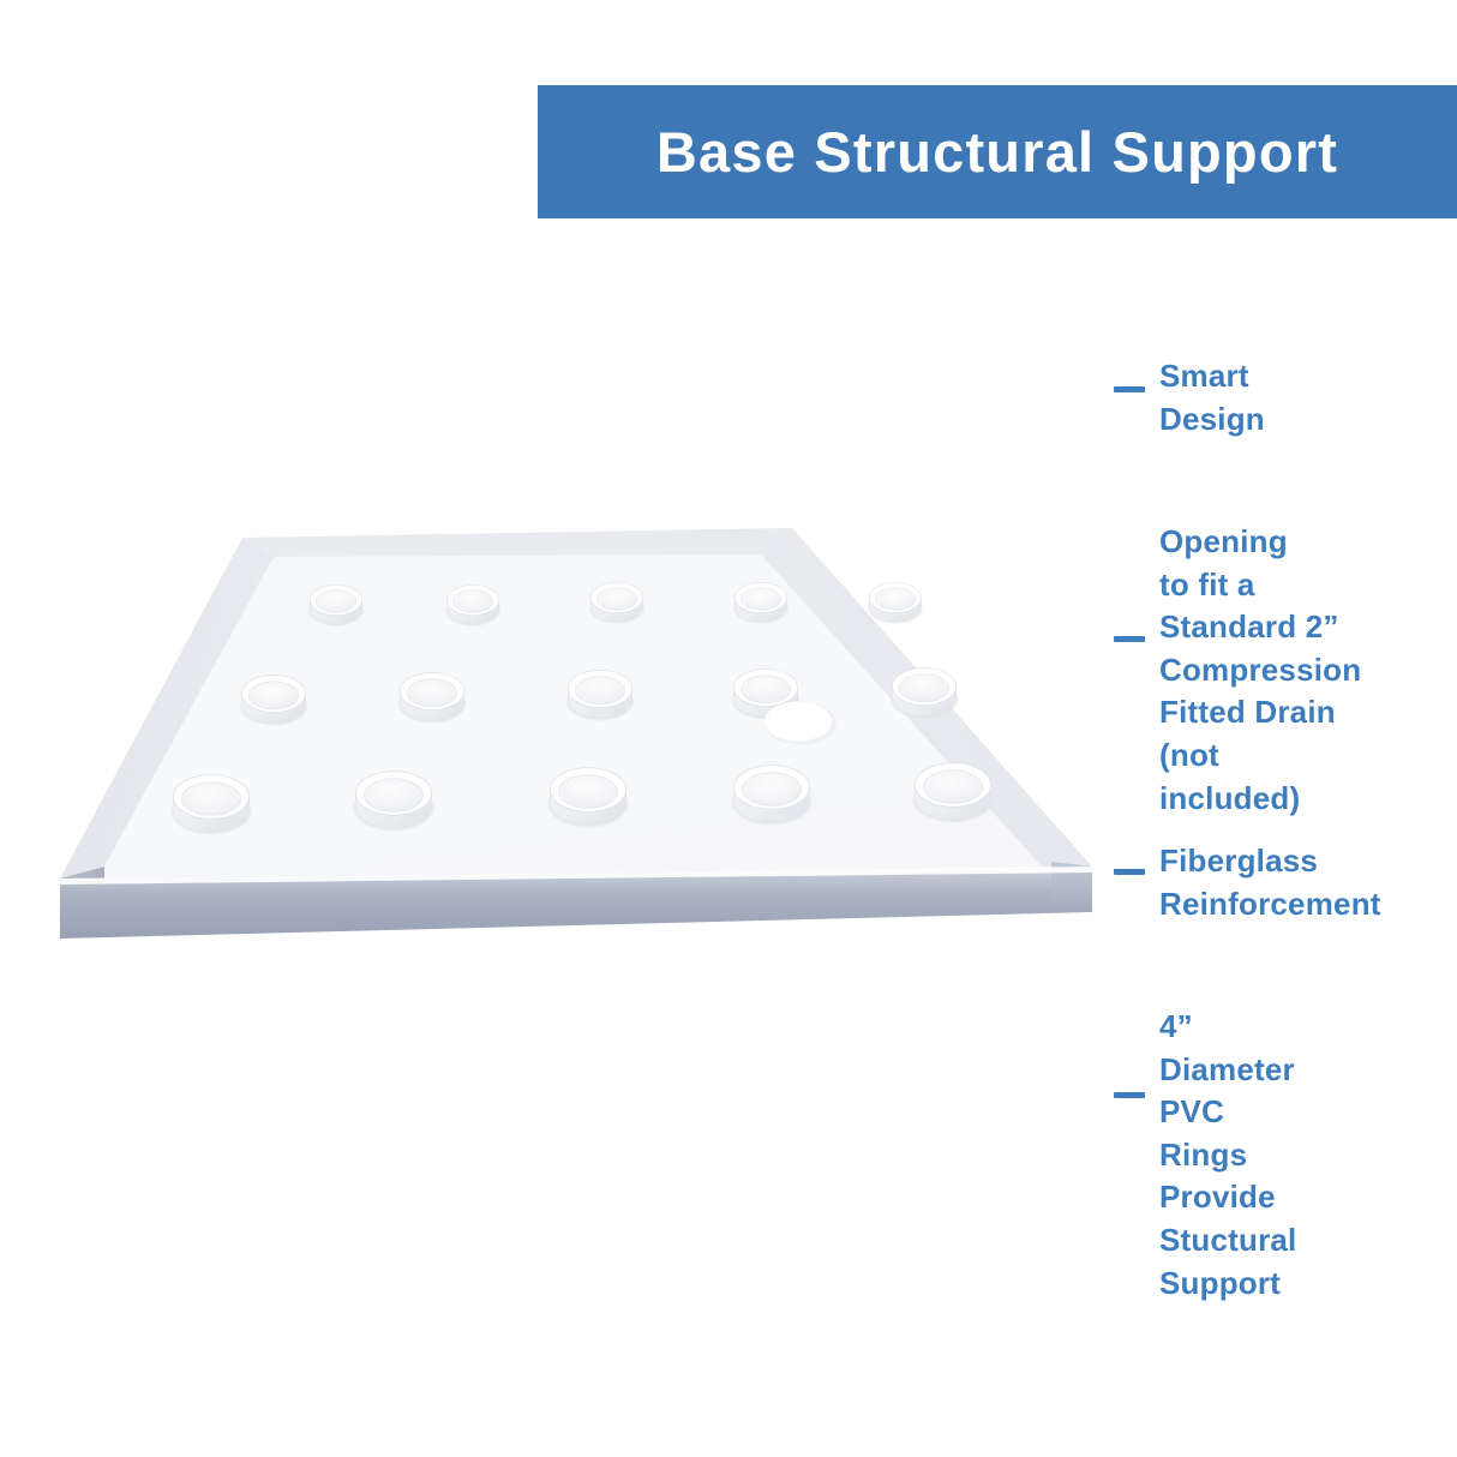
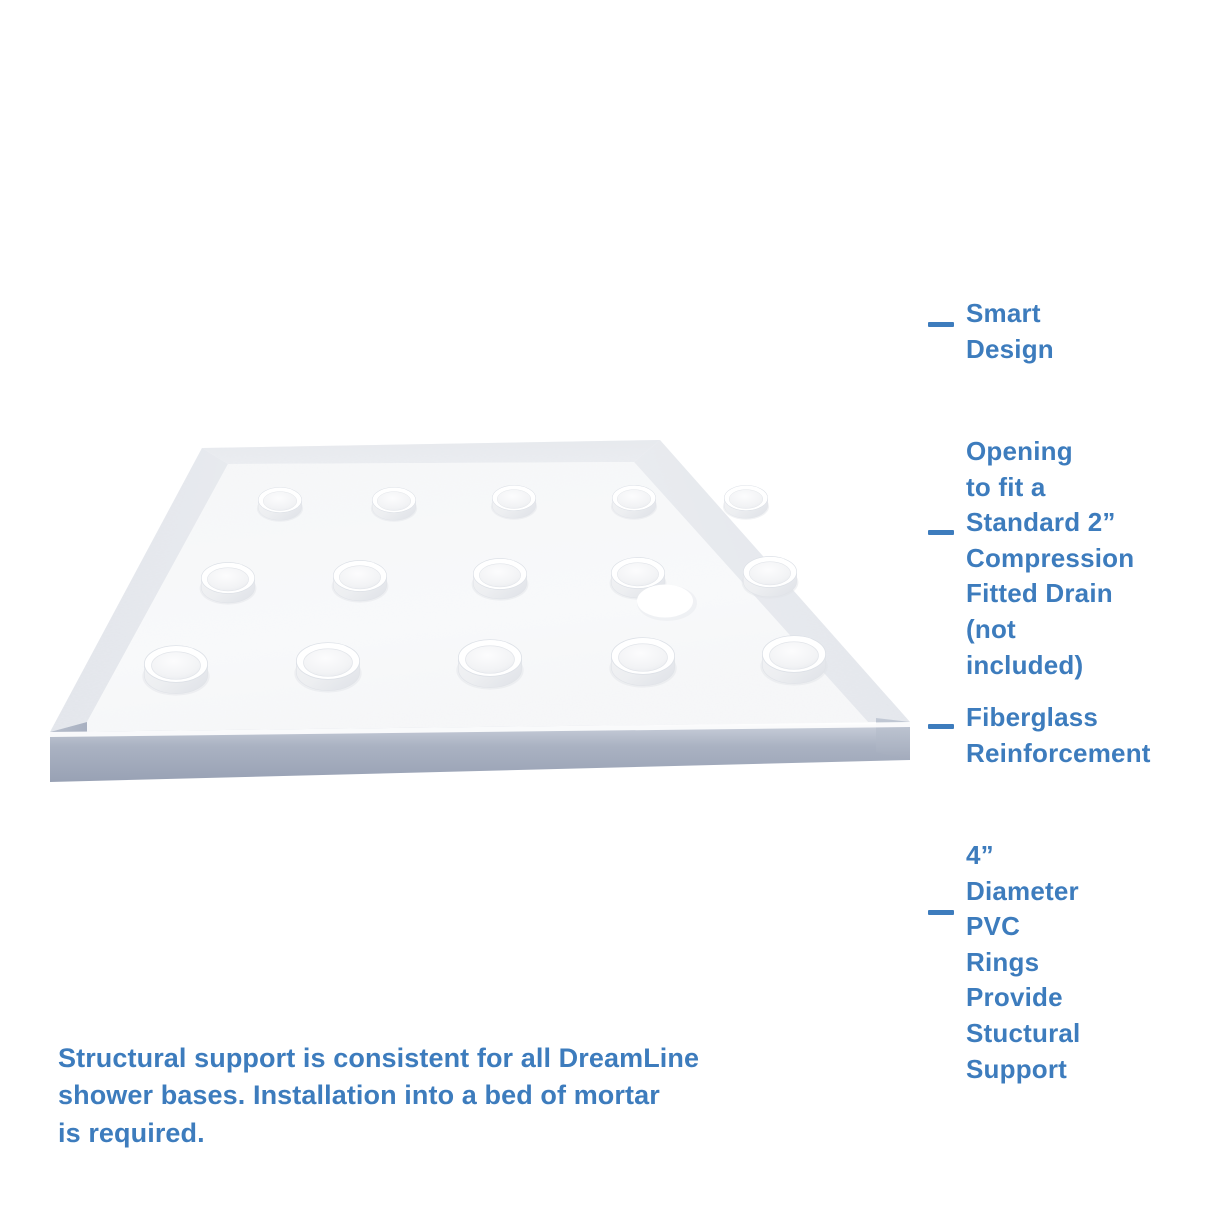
- Base Structural Support
  Smart
  Design
  Opening
  to fit a
  Standard 2”
  Compression
  Fitted Drain
  (not included)
  Fiberglass
  Reinforcement
  4” Diameter
  PVC Rings
  Provide
  Stuctural
  Support
+ Structural support is consistent for all DreamLine
+ shower bases. Installation into a bed of mortar
+ is required.
